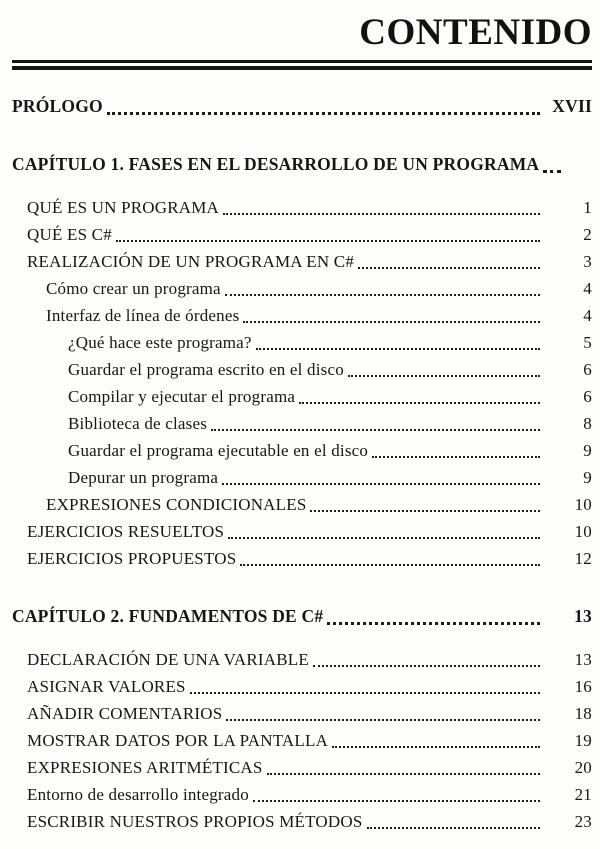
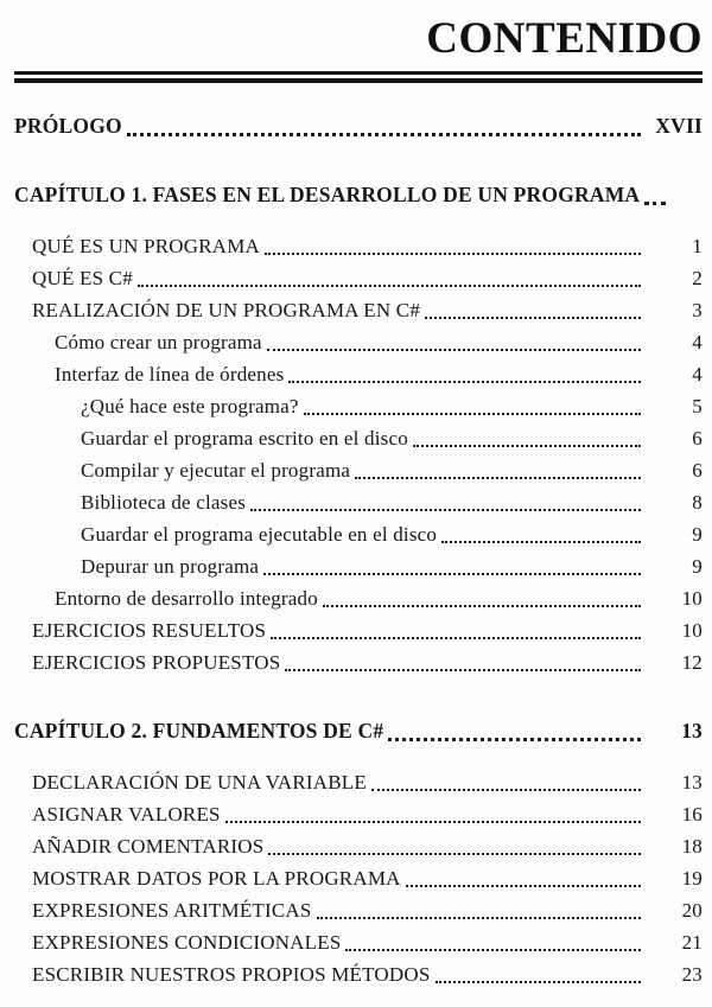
  CONTENIDO
  PRÓLOGO
  XVII
  CAPÍTULO 1. FASES EN EL DESARROLLO DE UN PROGRAMA
  QUÉ ES UN PROGRAMA
  1
  QUÉ ES C#
  2
  REALIZACIÓN DE UN PROGRAMA EN C#
  3
  Cómo crear un programa
  4
  Interfaz de línea de órdenes
  4
  ¿Qué hace este programa?
  5
  Guardar el programa escrito en el disco
  6
  Compilar y ejecutar el programa
  6
  Biblioteca de clases
  8
  Guardar el programa ejecutable en el disco
  9
  Depurar un programa
  9
- EXPRESIONES CONDICIONALES
+ Entorno de desarrollo integrado
  10
  EJERCICIOS RESUELTOS
  10
  EJERCICIOS PROPUESTOS
  12
  CAPÍTULO 2. FUNDAMENTOS DE C#
  13
  DECLARACIÓN DE UNA VARIABLE
  13
  ASIGNAR VALORES
  16
  AÑADIR COMENTARIOS
  18
- MOSTRAR DATOS POR LA PANTALLA
+ MOSTRAR DATOS POR LA PROGRAMA
  19
  EXPRESIONES ARITMÉTICAS
  20
- Entorno de desarrollo integrado
+ EXPRESIONES CONDICIONALES
  21
  ESCRIBIR NUESTROS PROPIOS MÉTODOS
  23
